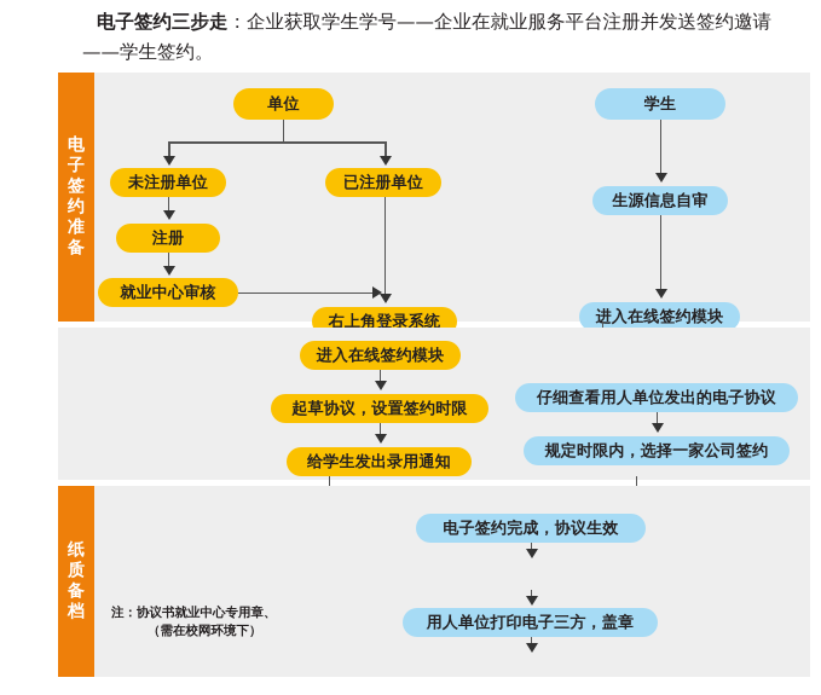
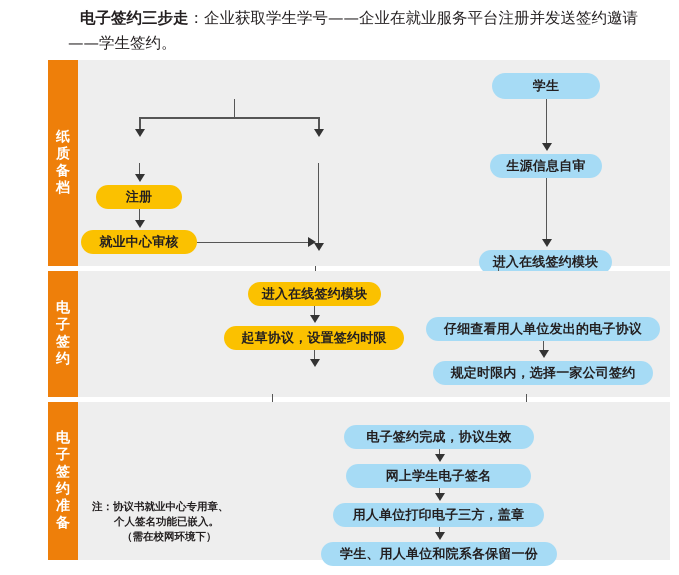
  电子签约三步走：企业获取学生学号——企业在就业服务平台注册并发送签约邀请——学生签约。
- 电子签约准备
+ 纸质备档
- 单位
- 未注册单位
- 已注册单位
  注册
  就业中心审核
- 右上角登录系统
  学生
  生源信息自审
  进入在线签约模块
+ 电子签约
  进入在线签约模块
  起草协议，设置签约时限
- 给学生发出录用通知
  仔细查看用人单位发出的电子协议
  规定时限内，选择一家公司签约
- 纸质备档
+ 电子签约准备
  电子签约完成，协议生效
+ 网上学生电子签名
  用人单位打印电子三方，盖章
+ 学生、用人单位和院系各保留一份
  注：协议书就业中心专用章、
+ 个人签名功能已嵌入。
  （需在校网环境下）
